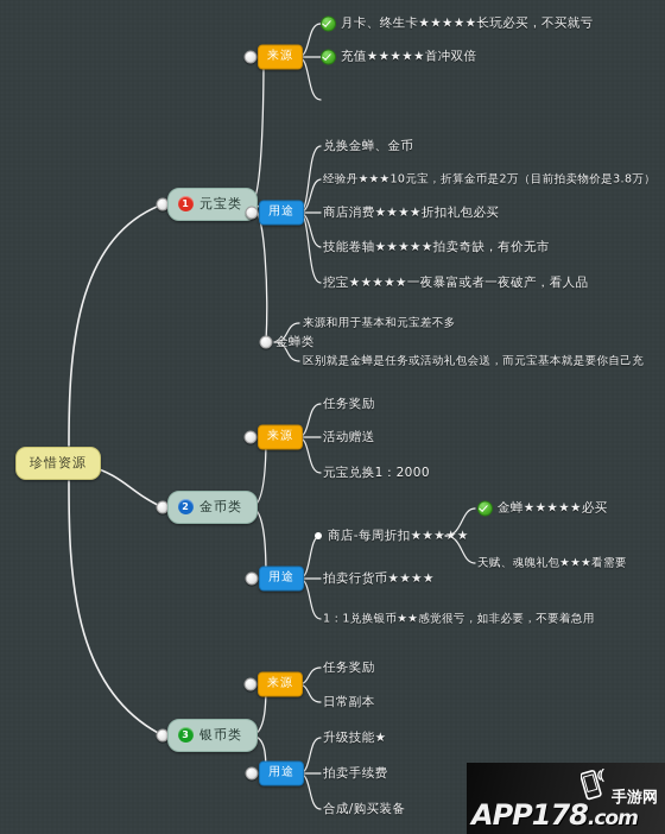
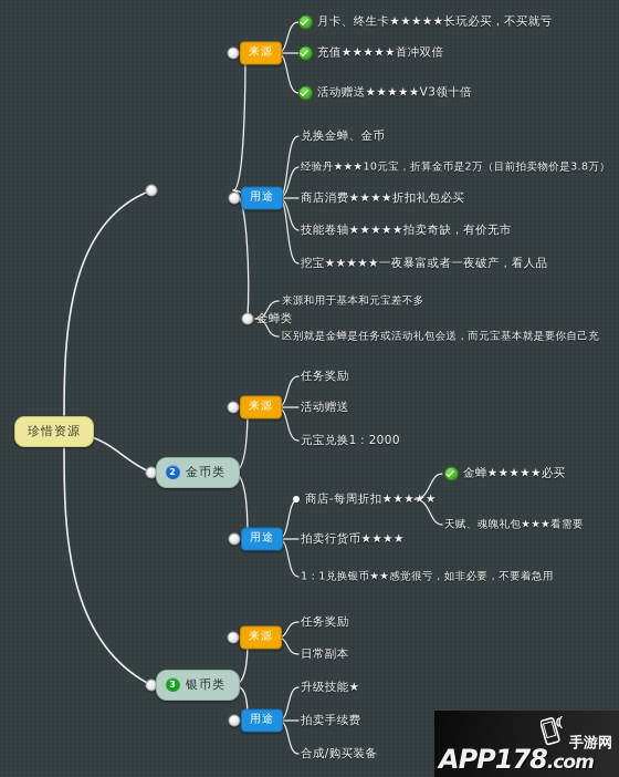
  珍惜资源
- 1
- 元宝类
  来源
  月卡、终生卡★★★★★长玩必买，不买就亏
  充值★★★★★首冲双倍
+ 活动赠送★★★★★V3领十倍
  用途
  兑换金蝉、金币
  经验丹★★★10元宝，折算金币是2万（目前拍卖物价是3.8万）
  商店消费★★★★折扣礼包必买
  技能卷轴★★★★★拍卖奇缺，有价无市
  挖宝★★★★★一夜暴富或者一夜破产，看人品
  金蝉类
  来源和用于基本和元宝差不多
  区别就是金蝉是任务或活动礼包会送，而元宝基本就是要你自己充
  2
  金币类
  来源
  任务奖励
  活动赠送
  元宝兑换1：2000
  用途
  商店-每周折扣★★★★★
  拍卖行货币★★★★
  1：1兑换银币★★感觉很亏，如非必要，不要着急用
  金蝉★★★★★必买
  天赋、魂魄礼包★★★看需要
  3
  银币类
  来源
  任务奖励
  日常副本
  用途
  升级技能★
  拍卖手续费
  合成/购买装备
  APP178.com
  手游网
